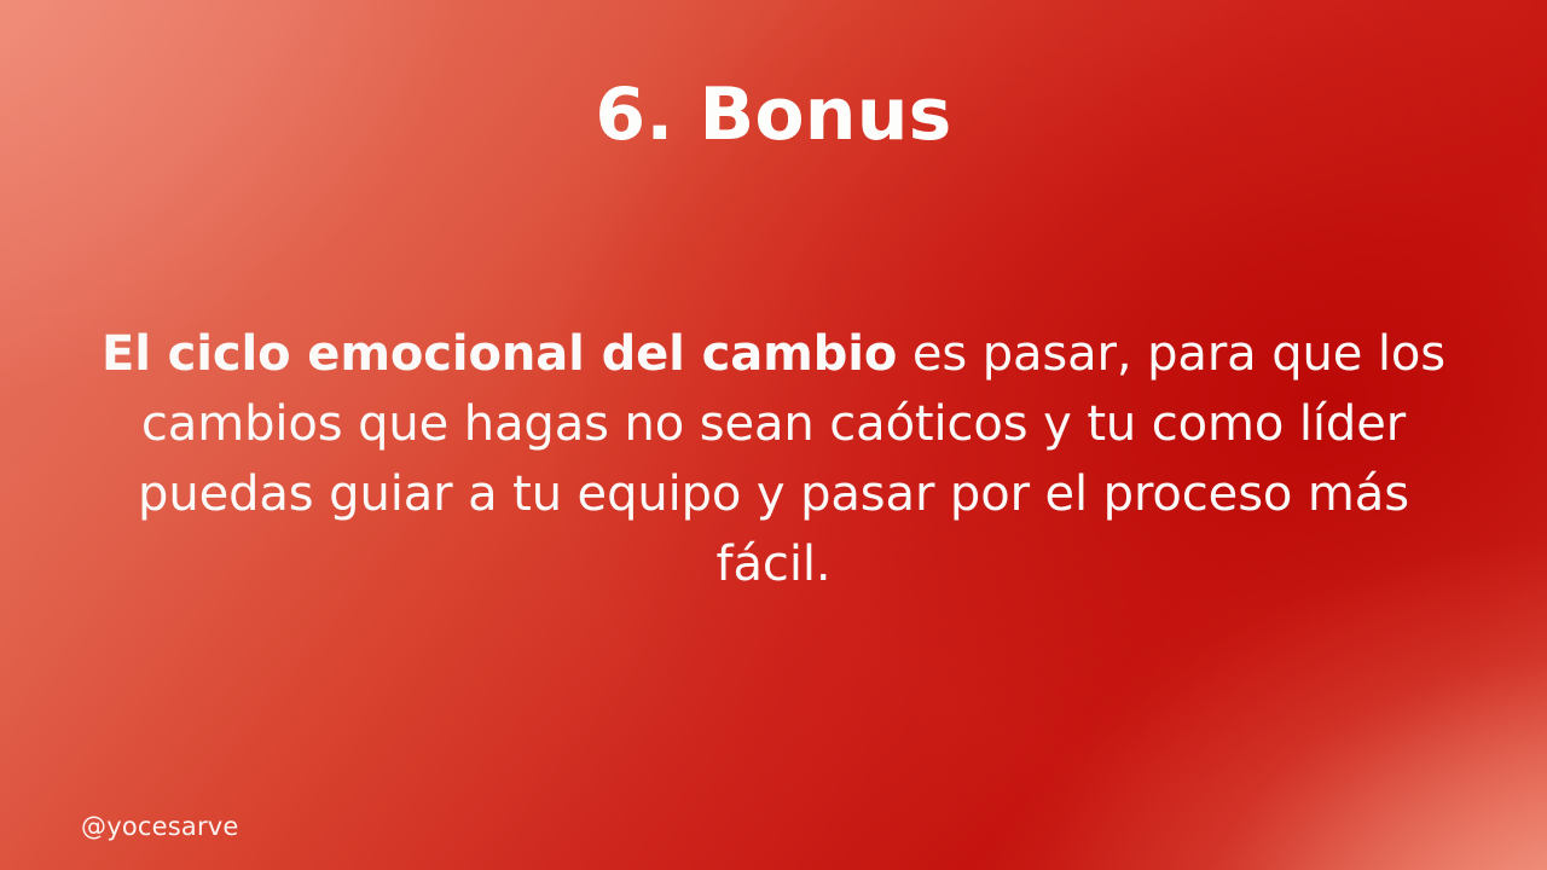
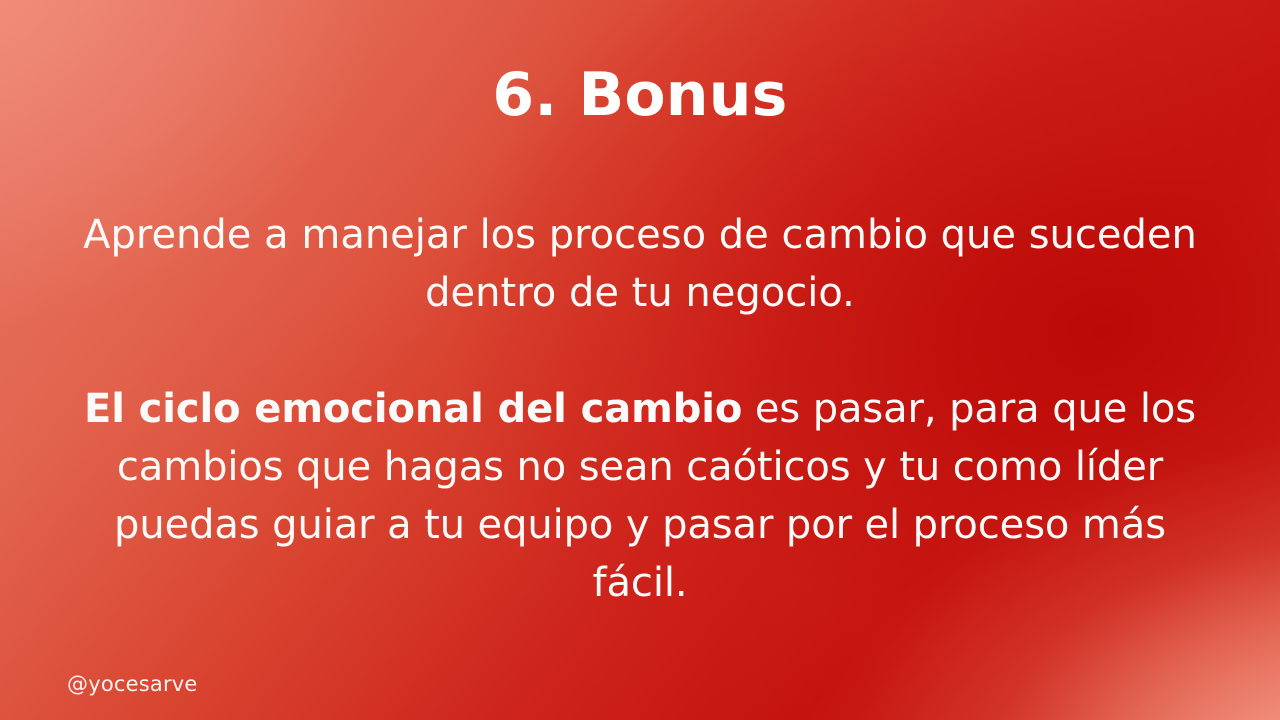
  6. Bonus
+ Aprende a manejar los proceso de cambio que suceden dentro de tu negocio.
  El ciclo emocional del cambio es pasar, para que los cambios que hagas no sean caóticos y tu como líder puedas guiar a tu equipo y pasar por el proceso más fácil.
  @yocesarve
